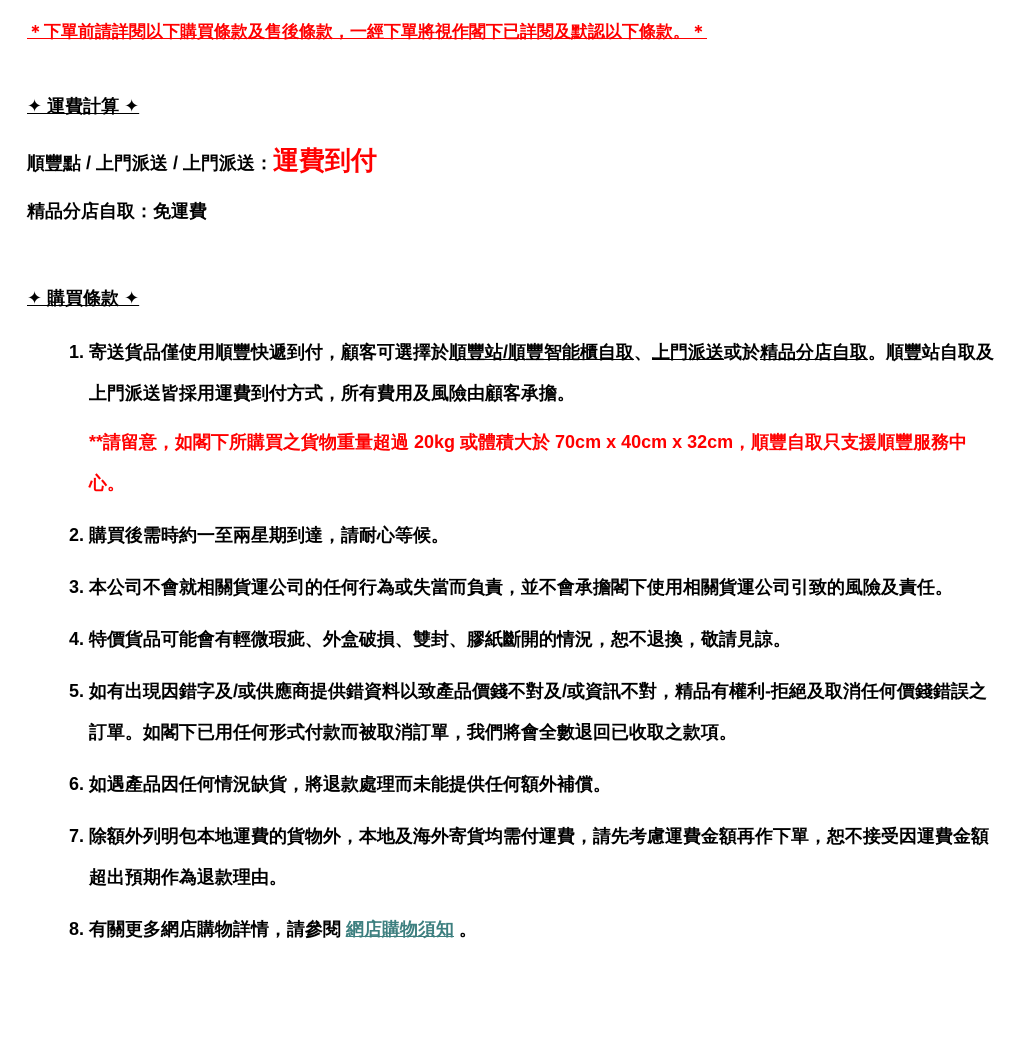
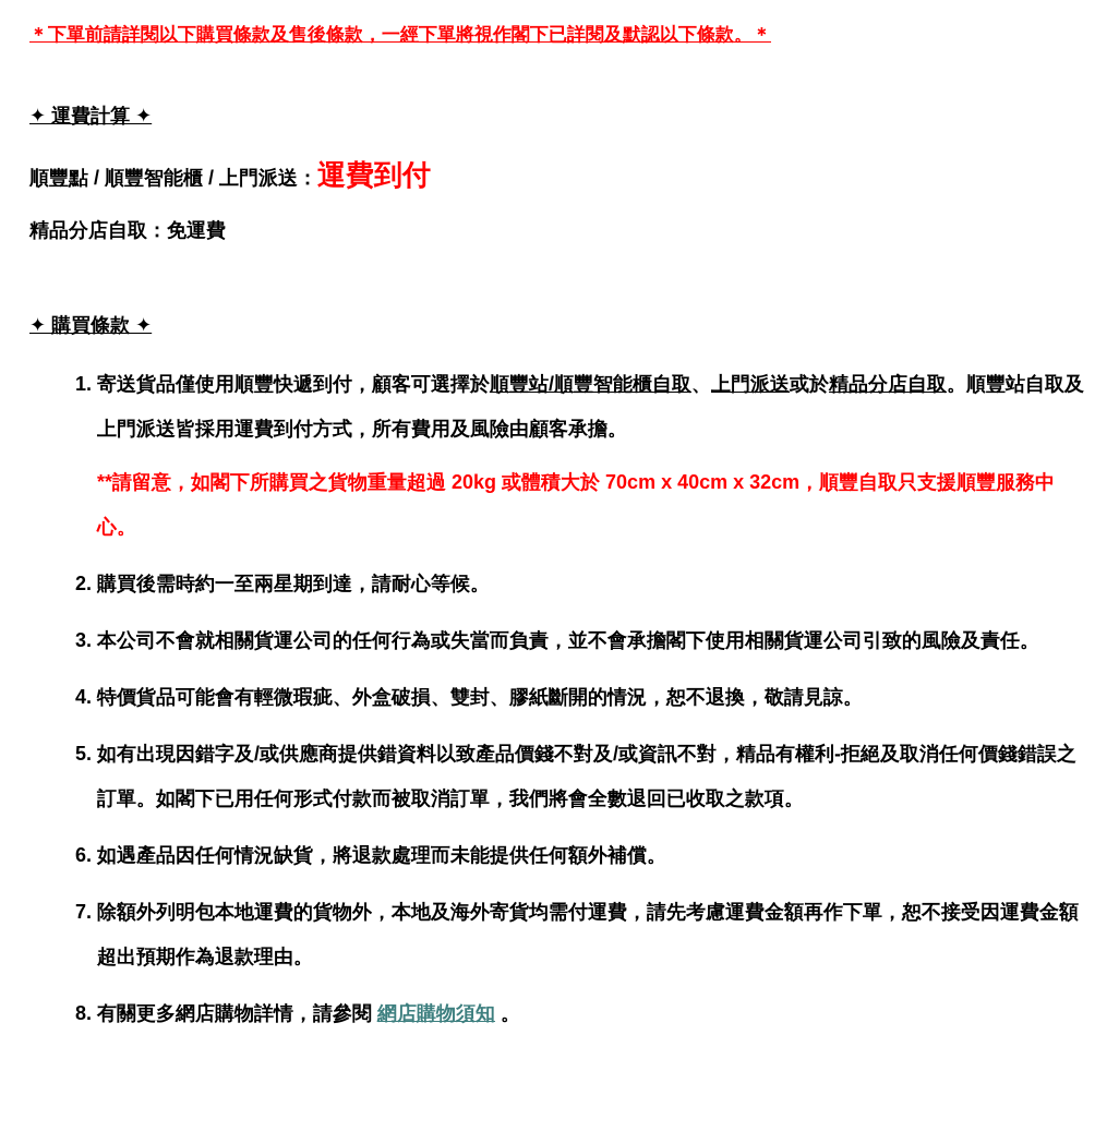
  ＊下單前請詳閱以下購買條款及售後條款，一經下單將視作閣下已詳閱及默認以下條款。＊
  ✦ 運費計算 ✦
- 順豐點 / 上門派送 / 上門派送：運費到付
+ 順豐點 / 順豐智能櫃 / 上門派送：運費到付
  精品分店自取：免運費
  ✦ 購買條款 ✦
  寄送貨品僅使用順豐快遞到付，顧客可選擇於順豐站/順豐智能櫃自取、上門派送或於精品分店自取。順豐站自取及上門派送皆採用運費到付方式，所有費用及風險由顧客承擔。
  **請留意，如閣下所購買之貨物重量超過 20kg 或體積大於 70cm x 40cm x 32cm，順豐自取只支援順豐服務中心。
  購買後需時約一至兩星期到達，請耐心等候。
  本公司不會就相關貨運公司的任何行為或失當而負責，並不會承擔閣下使用相關貨運公司引致的風險及責任。
  特價貨品可能會有輕微瑕疵、外盒破損、雙封、膠紙斷開的情況，恕不退換，敬請見諒。
  如有出現因錯字及/或供應商提供錯資料以致產品價錢不對及/或資訊不對，精品有權利-拒絕及取消任何價錢錯誤之訂單。如閣下已用任何形式付款而被取消訂單，我們將會全數退回已收取之款項。
  如遇產品因任何情況缺貨，將退款處理而未能提供任何額外補償。
  除額外列明包本地運費的貨物外，本地及海外寄貨均需付運費，請先考慮運費金額再作下單，恕不接受因運費金額超出預期作為退款理由。
  有關更多網店購物詳情，請參閱 網店購物須知 。
